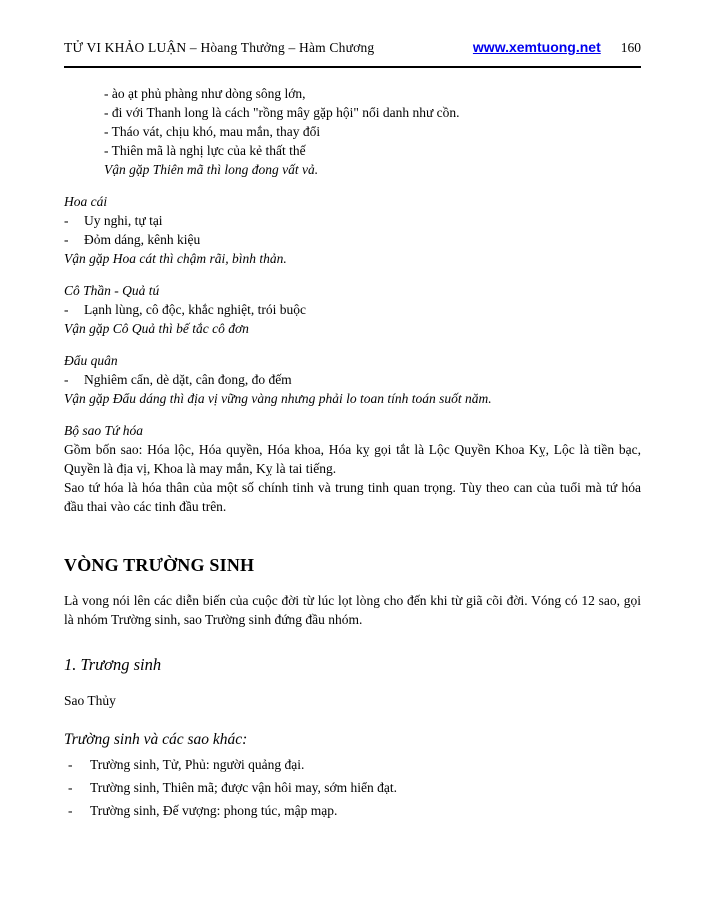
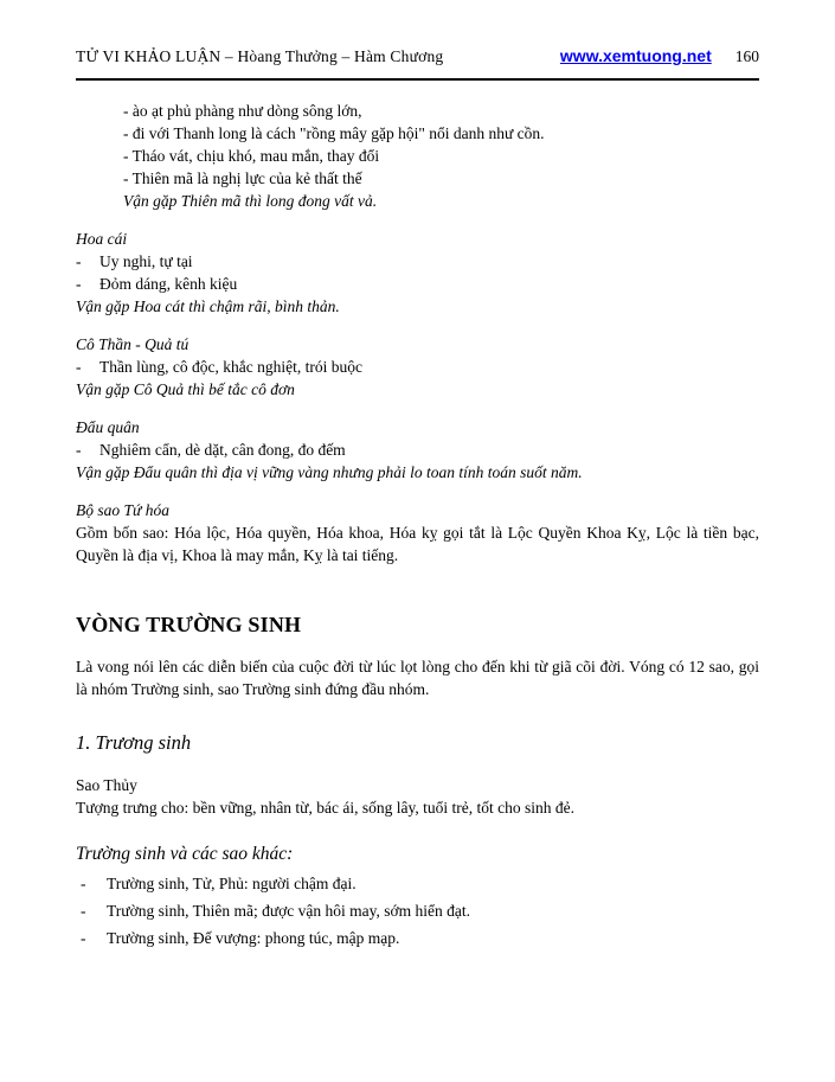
  TỬ VI KHẢO LUẬN – Hòang Thưởng – Hàm Chương
  www.xemtuong.net
  160
  - ào ạt phủ phàng như dòng sông lớn,
  - đi với Thanh long là cách "rồng mây gặp hội" nổi danh như cồn.
  - Tháo vát, chịu khó, mau mắn, thay đổi
  - Thiên mã là nghị lực của kẻ thất thế
  Vận gặp Thiên mã thì long đong vất vả.
  Hoa cái
  -
  Uy nghi, tự tại
  -
  Đỏm dáng, kênh kiệu
  Vận gặp Hoa cát thì chậm rãi, bình thản.
  Cô Thần - Quả tú
  -
- Lạnh lùng, cô độc, khắc nghiệt, trói buộc
+ Thần lùng, cô độc, khắc nghiệt, trói buộc
  Vận gặp Cô Quả thì bế tắc cô đơn
  Đẩu quân
  -
  Nghiêm cẩn, dè dặt, cân đong, đo đếm
- Vận gặp Đẩu dáng thì địa vị vững vàng nhưng phải lo toan tính toán suốt năm.
+ Vận gặp Đẩu quân thì địa vị vững vàng nhưng phải lo toan tính toán suốt năm.
  Bộ sao Tứ hóa
  Gồm bốn sao: Hóa lộc, Hóa quyền, Hóa khoa, Hóa kỵ gọi tắt là Lộc Quyền Khoa Kỵ, Lộc là tiền bạc, Quyền là địa vị, Khoa là may mắn, Kỵ là tai tiếng.
- Sao tứ hóa là hóa thân của một số chính tinh và trung tinh quan trọng. Tùy theo can của tuổi mà tứ hóa đầu thai vào các tinh đầu trên.
  VÒNG TRƯỜNG SINH
  Là vong nói lên các diễn biến của cuộc đời từ lúc lọt lòng cho đến khi từ giã cõi đời. Vóng có 12 sao, gọi là nhóm Trường sinh, sao Trường sinh đứng đầu nhóm.
  1. Trương sinh
  Sao Thủy
+ Tượng trưng cho: bền vững, nhân từ, bác ái, sống lây, tuổi trẻ, tốt cho sinh đẻ.
  Trường sinh và các sao khác:
  -
- Trường sinh, Tử, Phủ: người quảng đại.
+ Trường sinh, Tử, Phủ: người chậm đại.
  -
  Trường sinh, Thiên mã; được vận hôi may, sớm hiển đạt.
  -
  Trường sinh, Đế vượng: phong túc, mập mạp.
